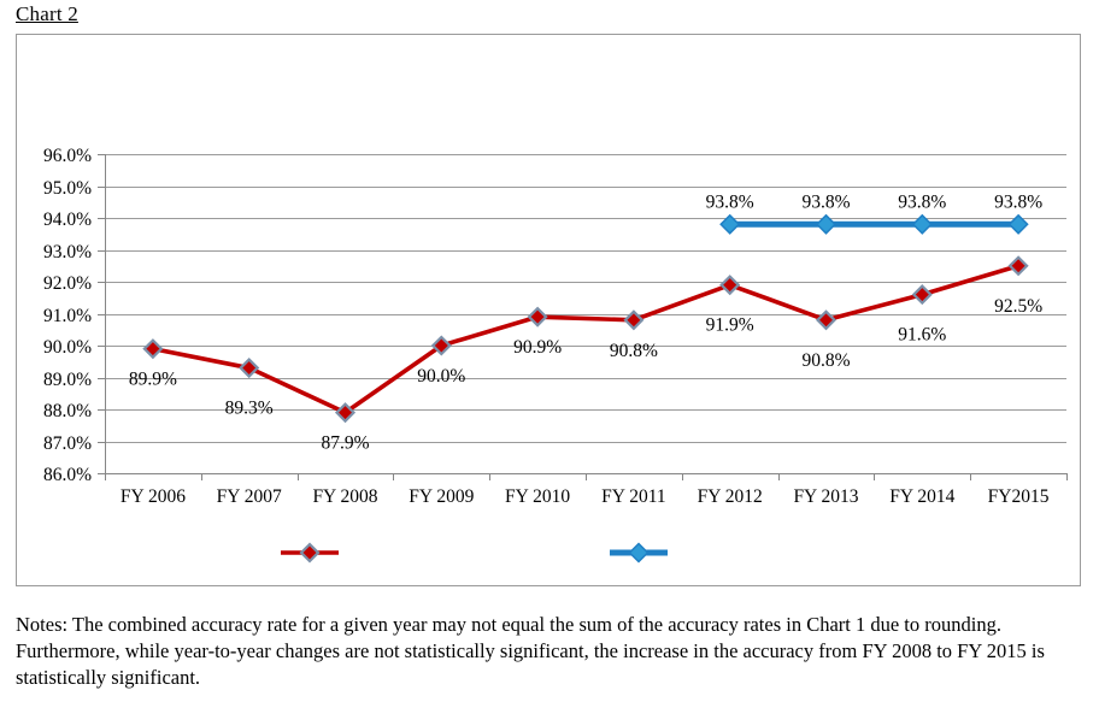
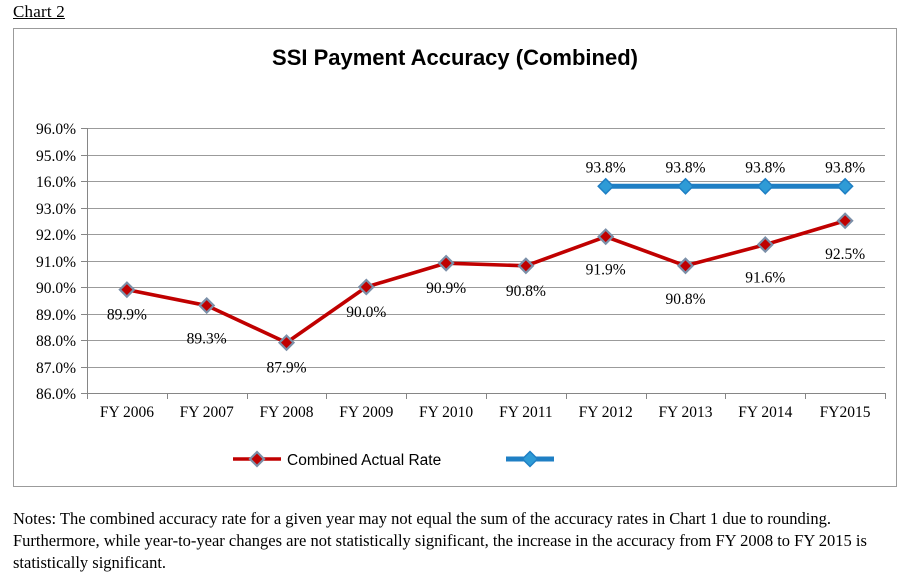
  Chart 2
+ SSI Payment Accuracy (Combined)
  96.0%
  95.0%
- 94.0%
+ 16.0%
  93.0%
  92.0%
  91.0%
  90.0%
  89.0%
  88.0%
  87.0%
  86.0%
  FY 2006
  FY 2007
  FY 2008
  FY 2009
  FY 2010
  FY 2011
  FY 2012
  FY 2013
  FY 2014
  FY2015
  89.9%
  89.3%
  87.9%
  90.0%
  90.9%
  90.8%
  91.9%
  90.8%
  91.6%
  92.5%
  93.8%
  93.8%
  93.8%
  93.8%
+ Combined Actual Rate
  Notes: The combined accuracy rate for a given year may not equal the sum of the accuracy rates in Chart 1 due to rounding. Furthermore, while year-to-year changes are not statistically significant, the increase in the accuracy from FY 2008 to FY 2015 is statistically significant.
